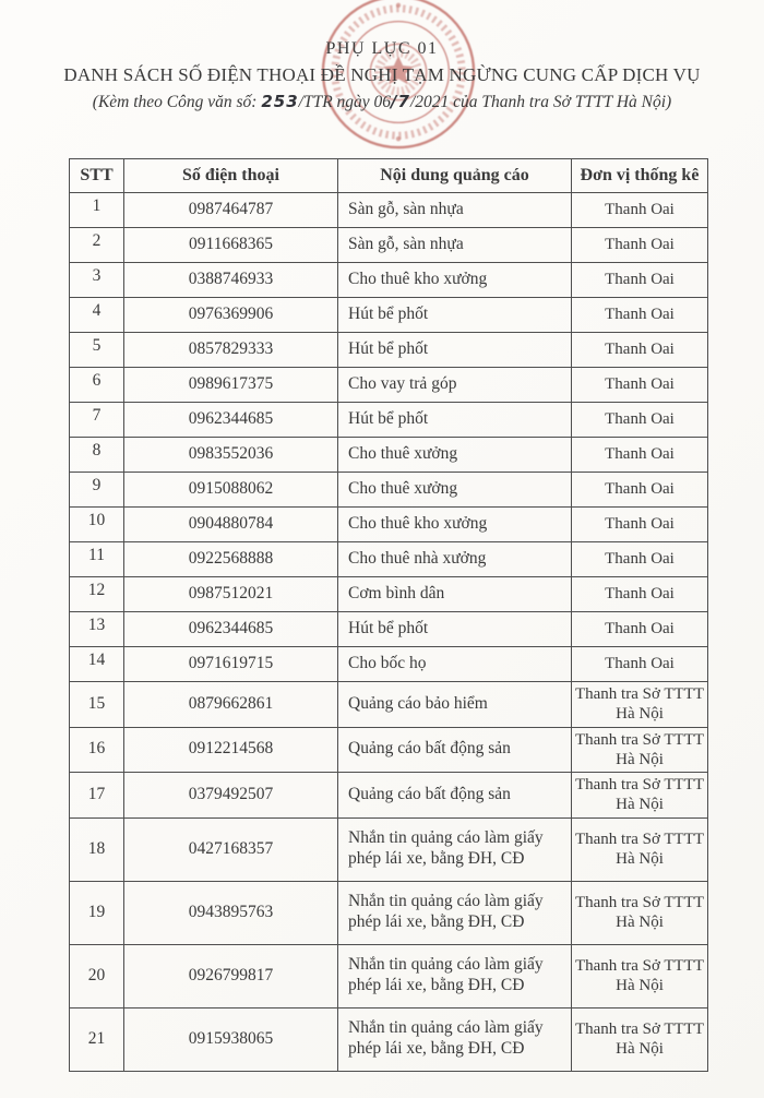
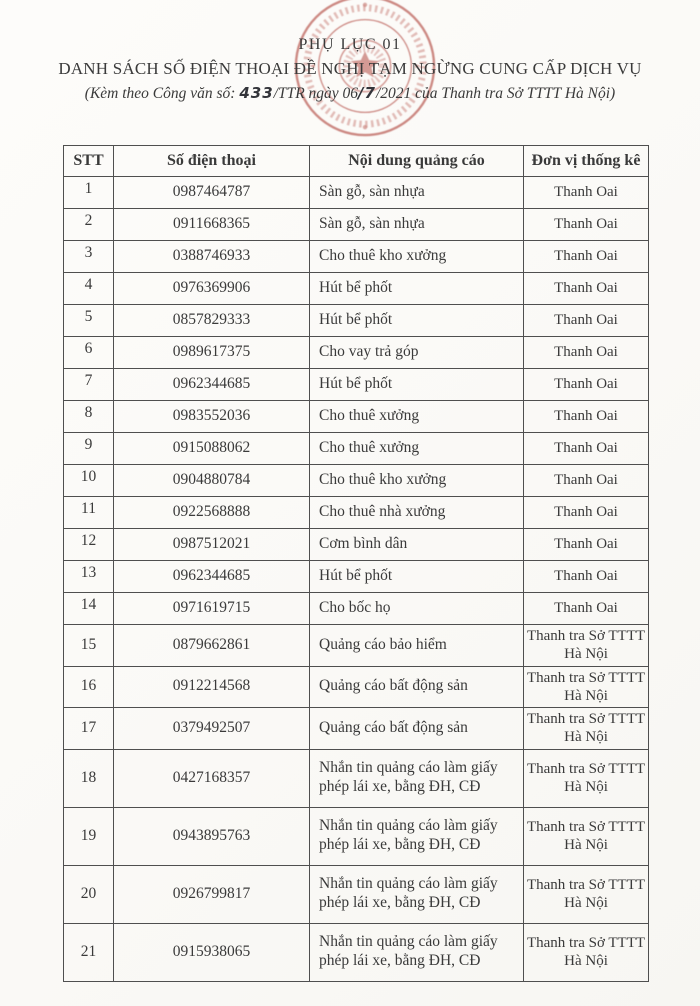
  PHỤ LỤC 01
  DANH SÁCH SỐ ĐIỆN THOẠI ĐỀ NGHỊ TẠM NGỪNG CUNG CẤP DỊCH VỤ
- (Kèm theo Công văn số: 253/TTR ngày 06/7/2021 của Thanh tra Sở TTTT Hà Nội)
+ (Kèm theo Công văn số: 433/TTR ngày 06/7/2021 của Thanh tra Sở TTTT Hà Nội)
  STT	Số điện thoại	Nội dung quảng cáo	Đơn vị thống kê
  1	0987464787	Sàn gỗ, sàn nhựa	Thanh Oai
  2	0911668365	Sàn gỗ, sàn nhựa	Thanh Oai
  3	0388746933	Cho thuê kho xưởng	Thanh Oai
  4	0976369906	Hút bể phốt	Thanh Oai
  5	0857829333	Hút bể phốt	Thanh Oai
  6	0989617375	Cho vay trả góp	Thanh Oai
  7	0962344685	Hút bể phốt	Thanh Oai
  8	0983552036	Cho thuê xưởng	Thanh Oai
  9	0915088062	Cho thuê xưởng	Thanh Oai
  10	0904880784	Cho thuê kho xưởng	Thanh Oai
  11	0922568888	Cho thuê nhà xưởng	Thanh Oai
  12	0987512021	Cơm bình dân	Thanh Oai
  13	0962344685	Hút bể phốt	Thanh Oai
  14	0971619715	Cho bốc họ	Thanh Oai
  15	0879662861	Quảng cáo bảo hiểm	Thanh tra Sở TTTT Hà Nội
  16	0912214568	Quảng cáo bất động sản	Thanh tra Sở TTTT Hà Nội
  17	0379492507	Quảng cáo bất động sản	Thanh tra Sở TTTT Hà Nội
  18	0427168357	Nhắn tin quảng cáo làm giấy phép lái xe, bằng ĐH, CĐ	Thanh tra Sở TTTT Hà Nội
  19	0943895763	Nhắn tin quảng cáo làm giấy phép lái xe, bằng ĐH, CĐ	Thanh tra Sở TTTT Hà Nội
  20	0926799817	Nhắn tin quảng cáo làm giấy phép lái xe, bằng ĐH, CĐ	Thanh tra Sở TTTT Hà Nội
  21	0915938065	Nhắn tin quảng cáo làm giấy phép lái xe, bằng ĐH, CĐ	Thanh tra Sở TTTT Hà Nội
